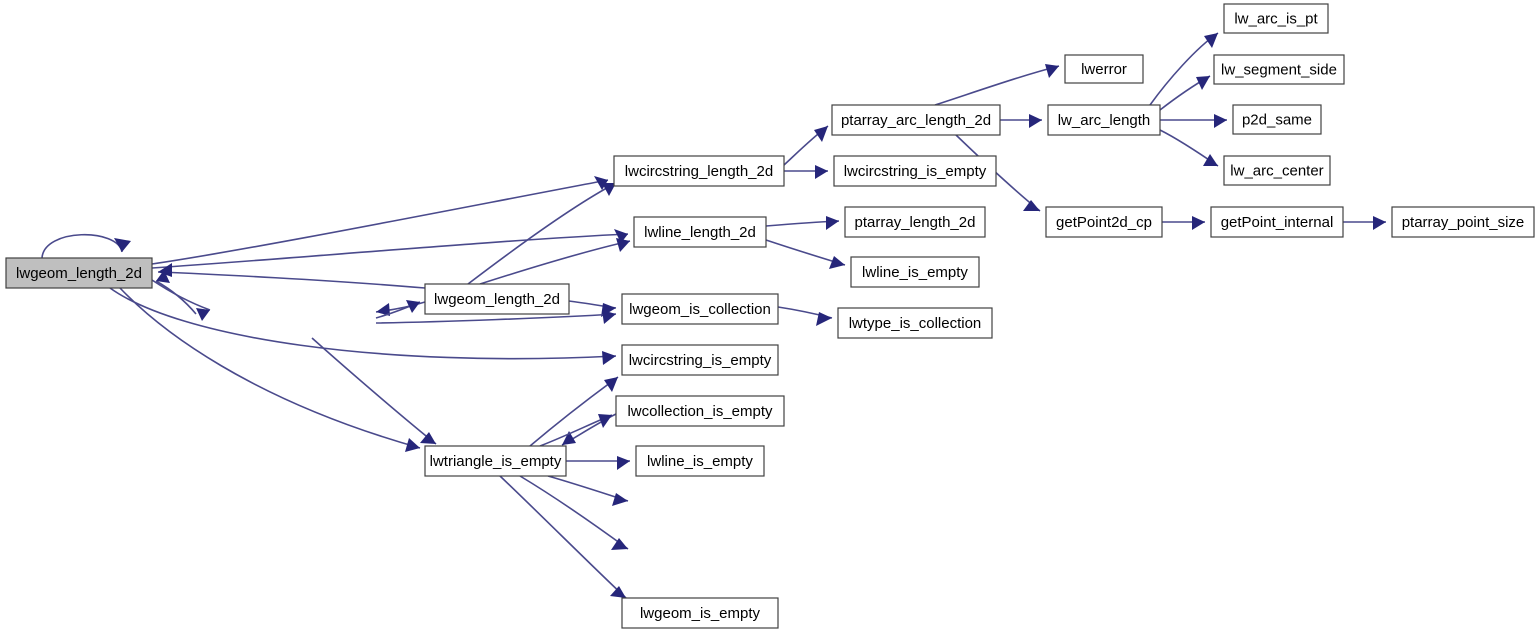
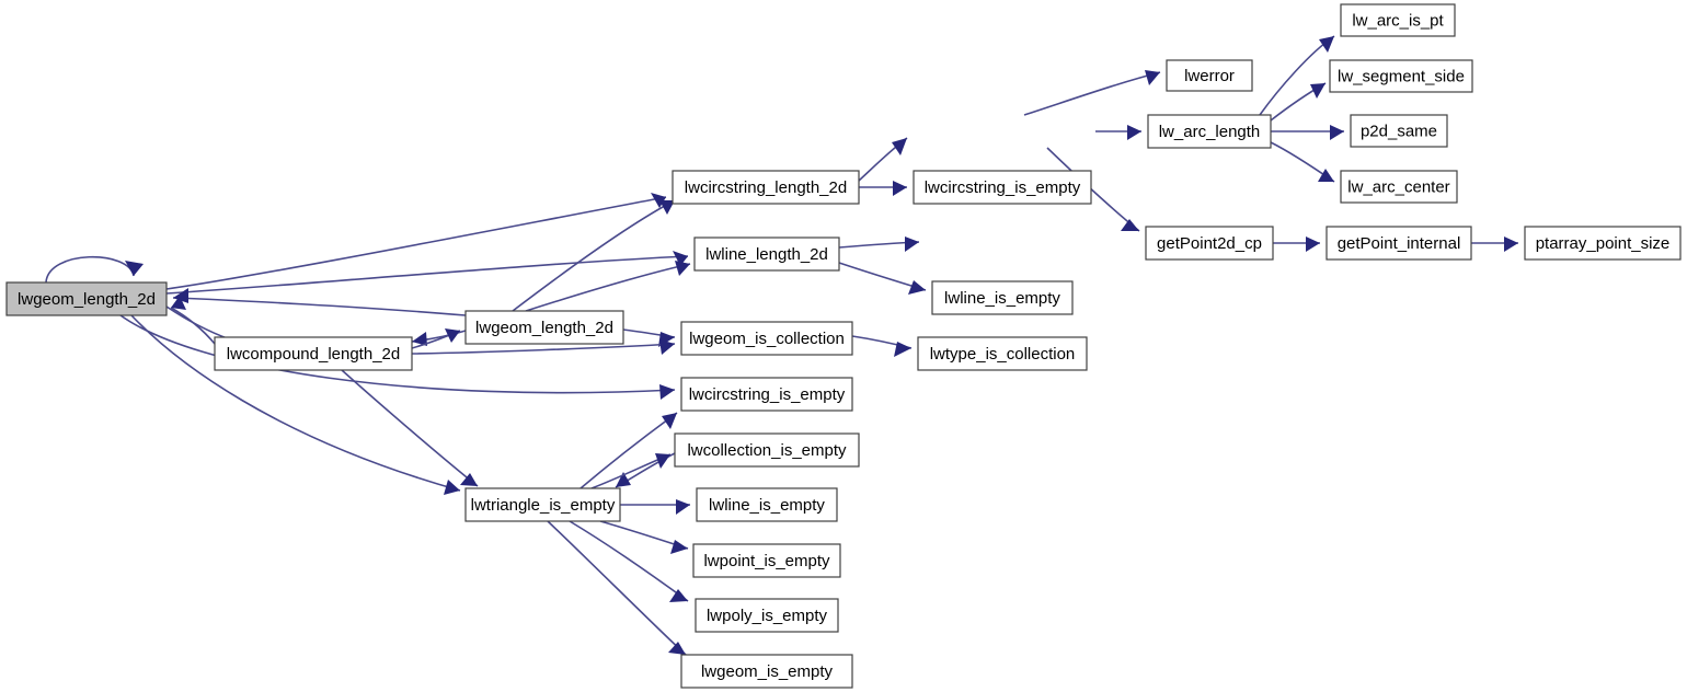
  lwgeom_length_2d
+ lwcompound_length_2d
  lwgeom_length_2d
  lwtriangle_is_empty
  lwcircstring_length_2d
  lwline_length_2d
  lwgeom_is_collection
  lwcircstring_is_empty
  lwcollection_is_empty
  lwline_is_empty
+ lwpoint_is_empty
+ lwpoly_is_empty
  lwgeom_is_empty
- ptarray_arc_length_2d
  lwcircstring_is_empty
- ptarray_length_2d
  lwline_is_empty
  lwtype_is_collection
  lwerror
  lw_arc_length
  getPoint2d_cp
  lw_arc_is_pt
  lw_segment_side
  p2d_same
  lw_arc_center
  getPoint_internal
  ptarray_point_size
